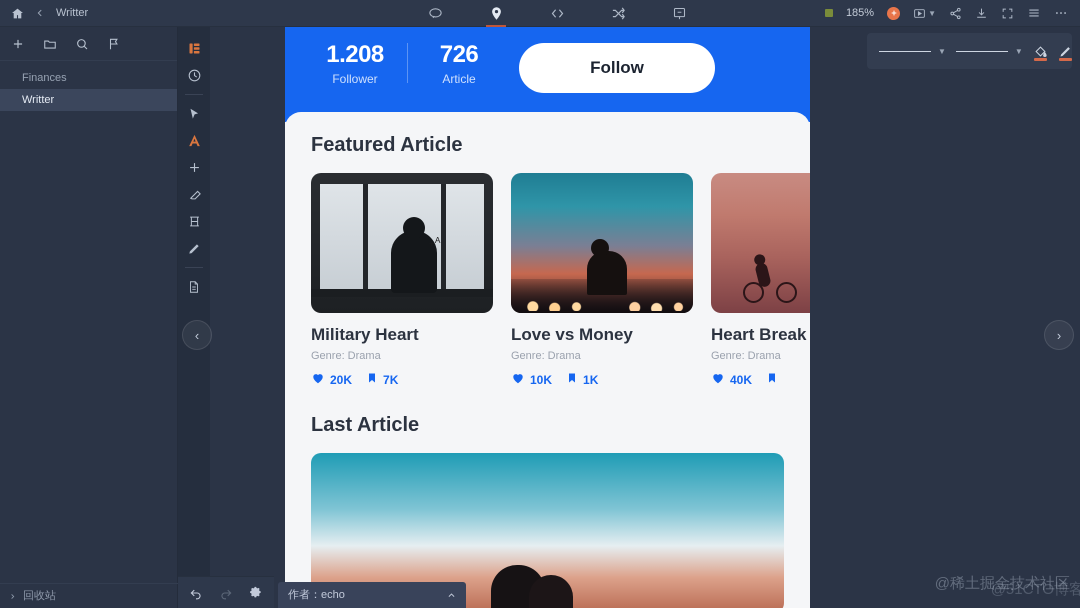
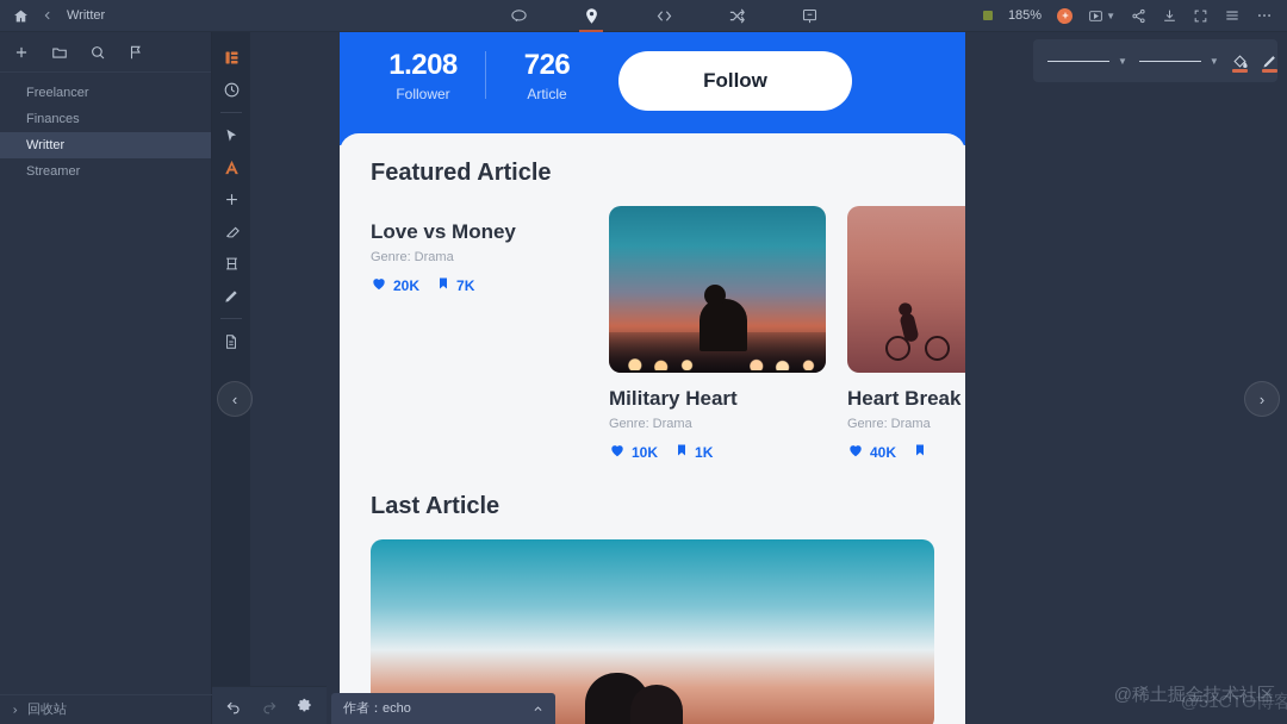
  Writter
  185%
  ▼
+ Freelancer
  Finances
  Writter
+ Streamer
  回收站
  ‹
  ›
  1.208
  Follower
  726
  Article
  Follow
  Featured Article
- +A
- Military Heart
+ Love vs Money
  Genre: Drama
  20K
  7K
- Love vs Money
+ Military Heart
  Genre: Drama
  10K
  1K
  Heart Break
  Genre: Drama
  40K
  Last Article
  ▼
  ▼
  作者：echo
  @稀土掘金技术社区
  @51CTO博客
